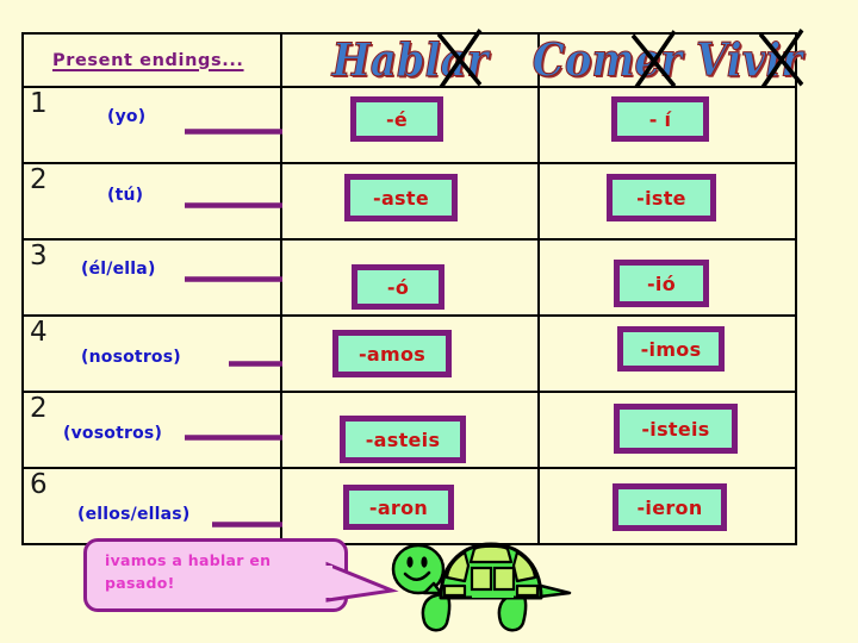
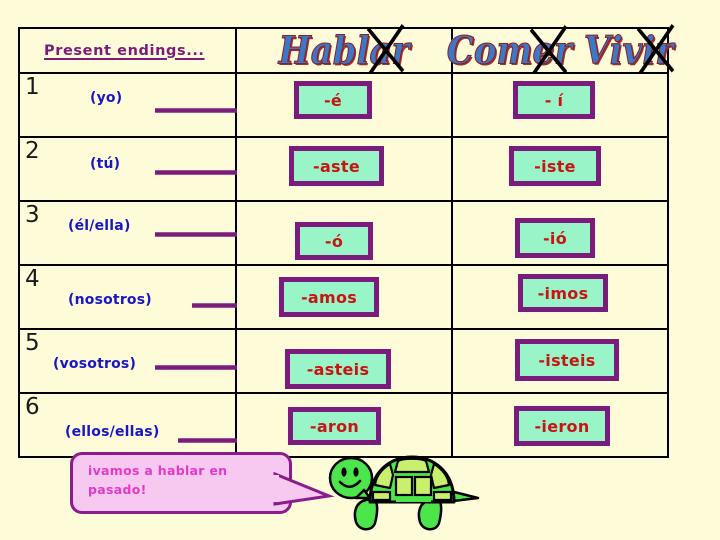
  Present endings...	Hablar	Comer Vivir
  1 (yo)	-é	- í
  2 (tú)	-aste	-iste
  3 (él/ella)	-ó	-ió
  4 (nosotros)	-amos	-imos
- 2 (vosotros)	-asteis	-isteis
+ 5 (vosotros)	-asteis	-isteis
  6 (ellos/ellas)	-aron	-ieron
  ivamos a hablar en pasado!
